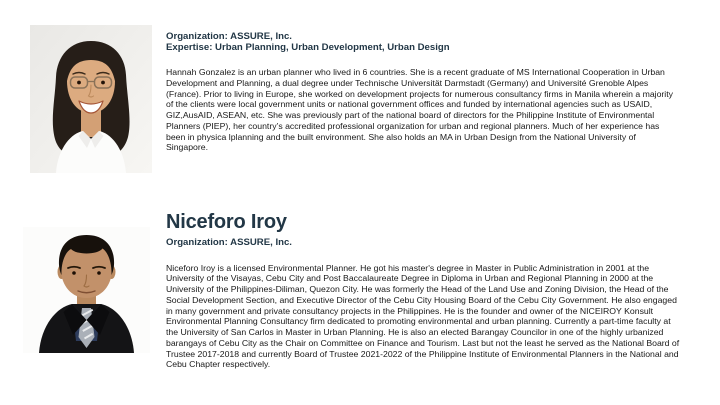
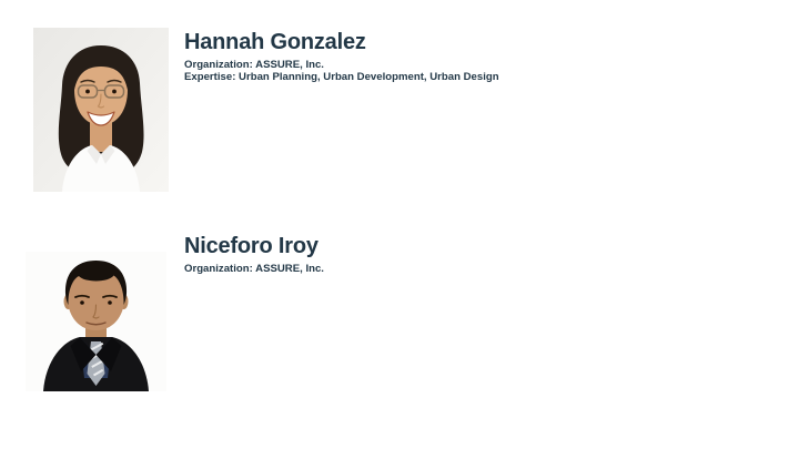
+ Hannah Gonzalez
  Organization: ASSURE, Inc.
  Expertise: Urban Planning, Urban Development, Urban Design
- Hannah Gonzalez is an urban planner who lived in 6 countries. She is a recent graduate of MS International Cooperation in Urban Development and Planning, a dual degree under Technische Universität Darmstadt (Germany) and Université Grenoble Alpes (France). Prior to living in Europe, she worked on development projects for numerous consultancy firms in Manila wherein a majority of the clients were local government units or national government offices and funded by international agencies such as USAID, GIZ,AusAID, ASEAN, etc. She was previously part of the national board of directors for the Philippine Institute of Environmental Planners (PIEP), her country’s accredited professional organization for urban and regional planners. Much of her experience has been in physica lplanning and the built environment. She also holds an MA in Urban Design from the National University of Singapore.
  Niceforo Iroy
  Organization: ASSURE, Inc.
- Niceforo Iroy is a licensed Environmental Planner. He got his master's degree in Master in Public Administration in 2001 at the University of the Visayas, Cebu City and Post Baccalaureate Degree in Diploma in Urban and Regional Planning in 2000 at the University of the Philippines-Diliman, Quezon City. He was formerly the Head of the Land Use and Zoning Division, the Head of the Social Development Section, and Executive Director of the Cebu City Housing Board of the Cebu City Government. He also engaged in many government and private consultancy projects in the Philippines. He is the founder and owner of the NICEIROY Konsult Environmental Planning Consultancy firm dedicated to promoting environmental and urban planning. Currently a part-time faculty at the University of San Carlos in Master in Urban Planning. He is also an elected Barangay Councilor in one of the highly urbanized barangays of Cebu City as the Chair on Committee on Finance and Tourism. Last but not the least he served as the National Board of Trustee 2017-2018 and currently Board of Trustee 2021-2022 of the Philippine Institute of Environmental Planners in the National and Cebu Chapter respectively.
